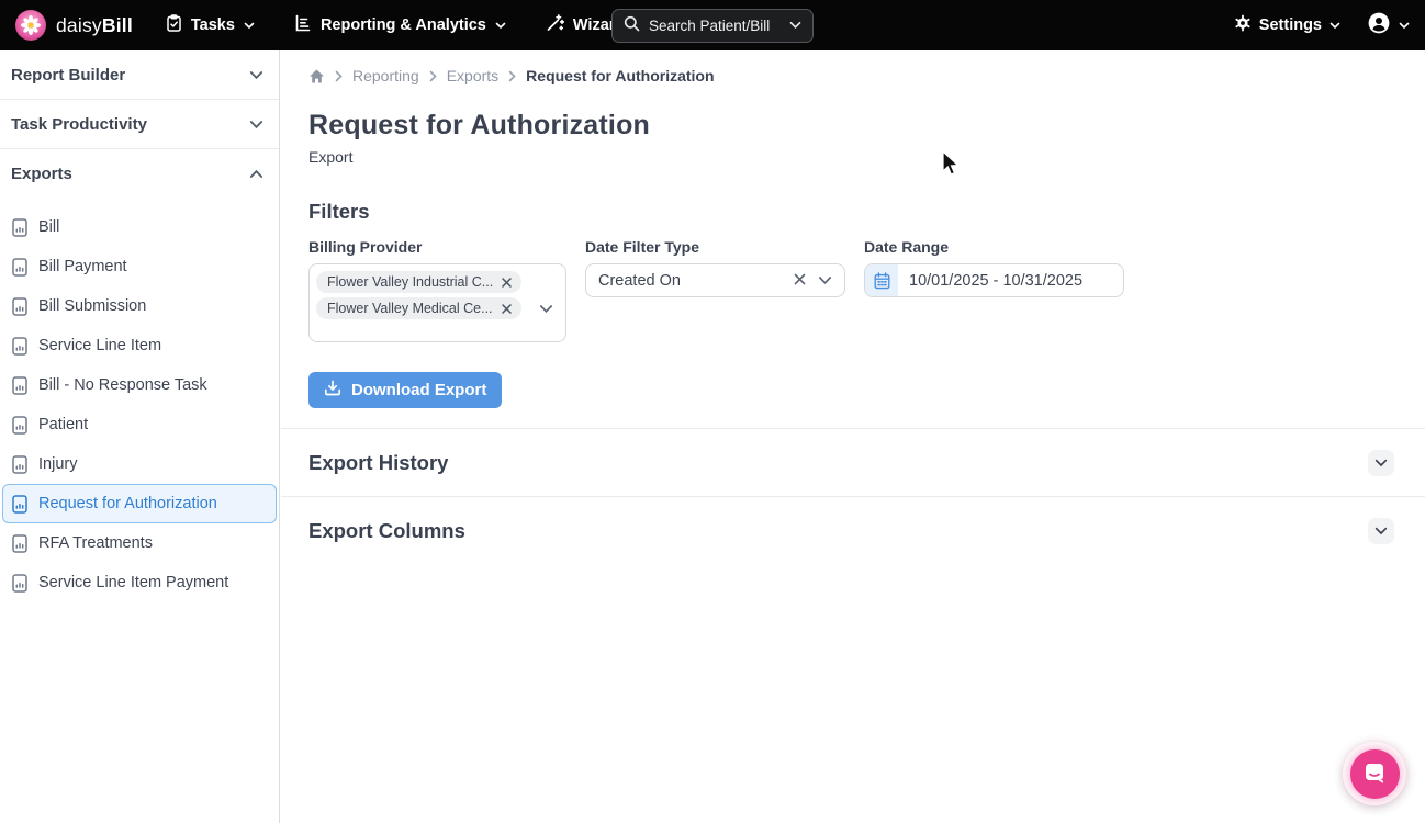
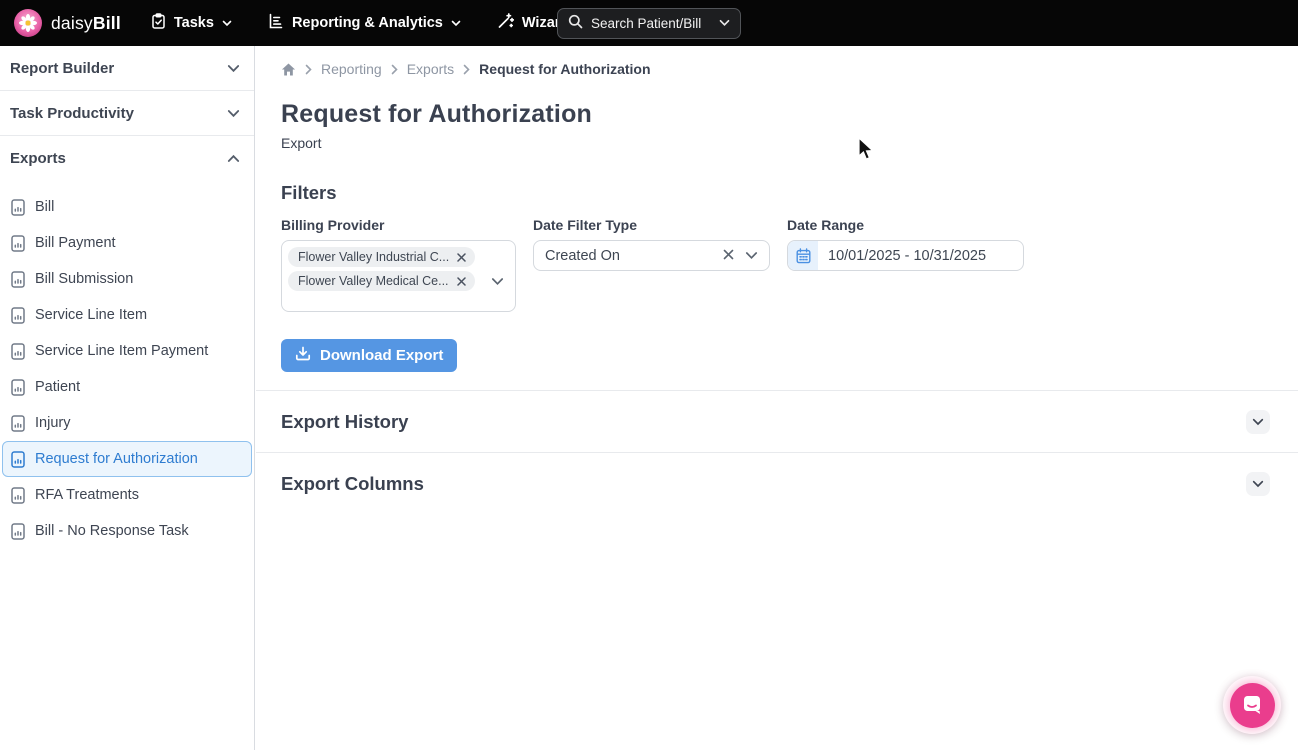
  daisyBill
  Tasks
  Reporting & Analytics
  Search Patient/Bill
- Settings
  Report Builder
  Task Productivity
  Exports
  Bill
  Bill Payment
  Bill Submission
  Service Line Item
- Bill - No Response Task
+ Service Line Item Payment
  Patient
  Injury
  Request for Authorization
  RFA Treatments
- Service Line Item Payment
+ Bill - No Response Task
  Reporting
  Exports
  Request for Authorization
  Request for Authorization
  Export
  Filters
  Billing Provider
  Flower Valley Industrial C...
  Flower Valley Medical Ce...
  Date Filter Type
  Created On
  Date Range
  10/01/2025 - 10/31/2025
  Download Export
  Export History
  Export Columns
